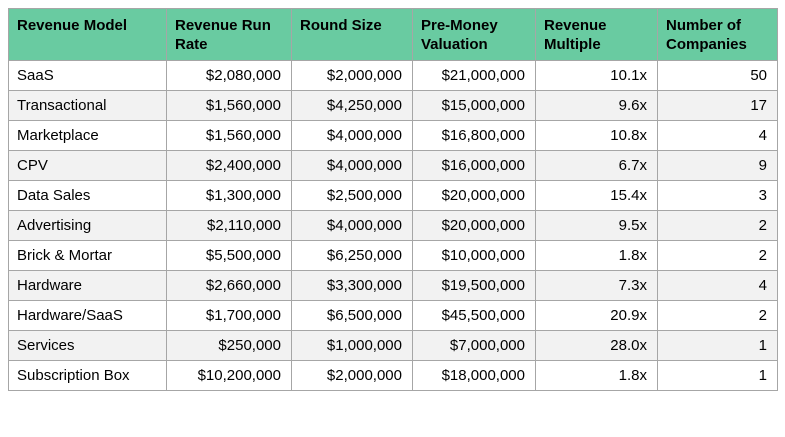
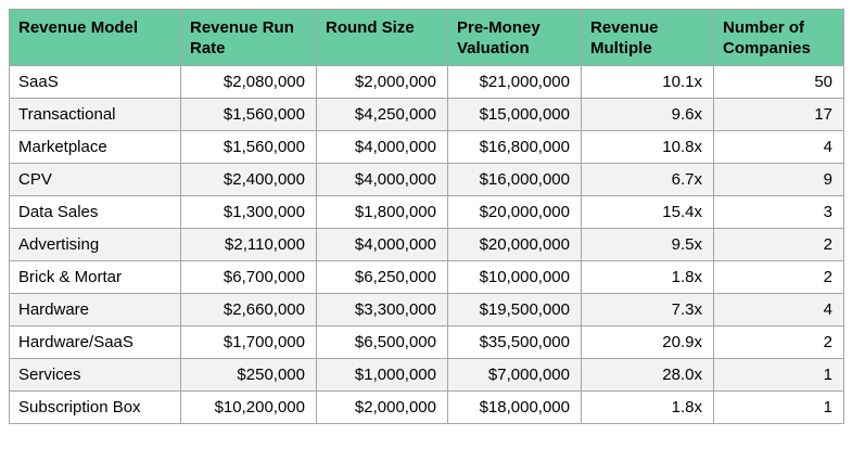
  Revenue Model	Revenue Run Rate	Round Size	Pre-Money Valuation	Revenue Multiple	Number of Companies
  SaaS	$2,080,000	$2,000,000	$21,000,000	10.1x	50
  Transactional	$1,560,000	$4,250,000	$15,000,000	9.6x	17
  Marketplace	$1,560,000	$4,000,000	$16,800,000	10.8x	4
  CPV	$2,400,000	$4,000,000	$16,000,000	6.7x	9
- Data Sales	$1,300,000	$2,500,000	$20,000,000	15.4x	3
+ Data Sales	$1,300,000	$1,800,000	$20,000,000	15.4x	3
  Advertising	$2,110,000	$4,000,000	$20,000,000	9.5x	2
- Brick & Mortar	$5,500,000	$6,250,000	$10,000,000	1.8x	2
+ Brick & Mortar	$6,700,000	$6,250,000	$10,000,000	1.8x	2
  Hardware	$2,660,000	$3,300,000	$19,500,000	7.3x	4
- Hardware/SaaS	$1,700,000	$6,500,000	$45,500,000	20.9x	2
+ Hardware/SaaS	$1,700,000	$6,500,000	$35,500,000	20.9x	2
  Services	$250,000	$1,000,000	$7,000,000	28.0x	1
  Subscription Box	$10,200,000	$2,000,000	$18,000,000	1.8x	1
